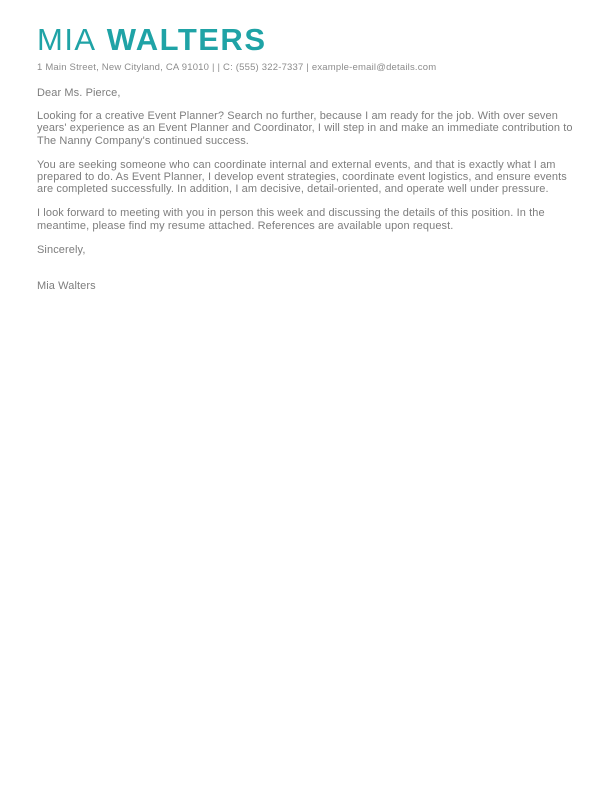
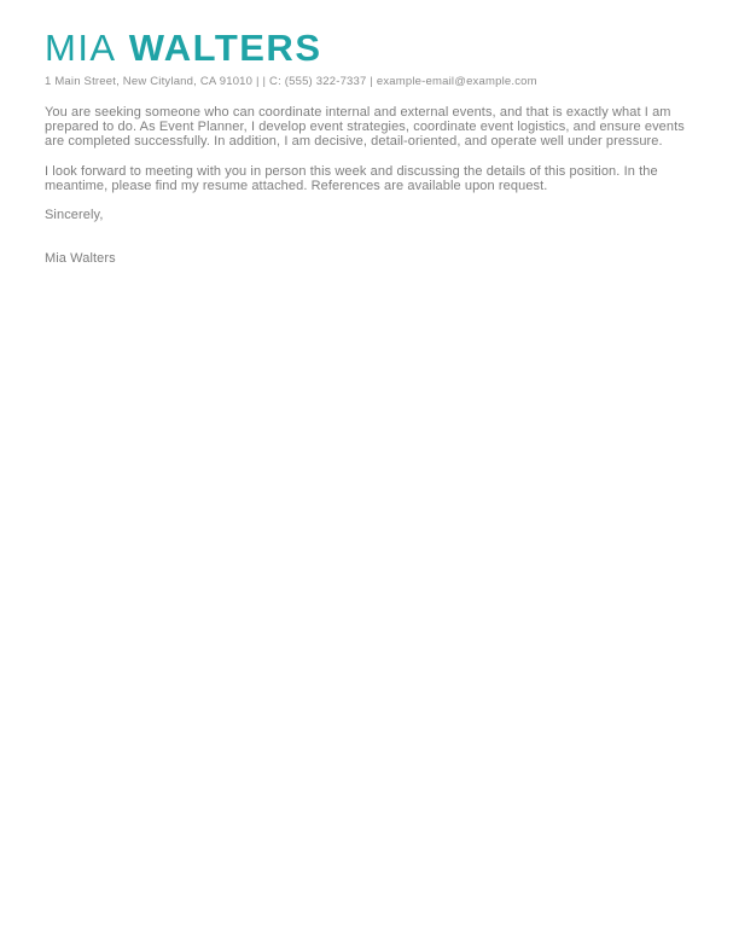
  MIA WALTERS
- 1 Main Street, New Cityland, CA 91010 | | C: (555) 322-7337 | example-email@details.com
+ 1 Main Street, New Cityland, CA 91010 | | C: (555) 322-7337 | example-email@example.com
- Dear Ms. Pierce,
- Looking for a creative Event Planner? Search no further, because I am ready for the job. With over seven years' experience as an Event Planner and Coordinator, I will step in and make an immediate contribution to The Nanny Company's continued success.
  You are seeking someone who can coordinate internal and external events, and that is exactly what I am prepared to do. As Event Planner, I develop event strategies, coordinate event logistics, and ensure events are completed successfully. In addition, I am decisive, detail-oriented, and operate well under pressure.
  I look forward to meeting with you in person this week and discussing the details of this position. In the meantime, please find my resume attached. References are available upon request.
  Sincerely,
  Mia Walters
